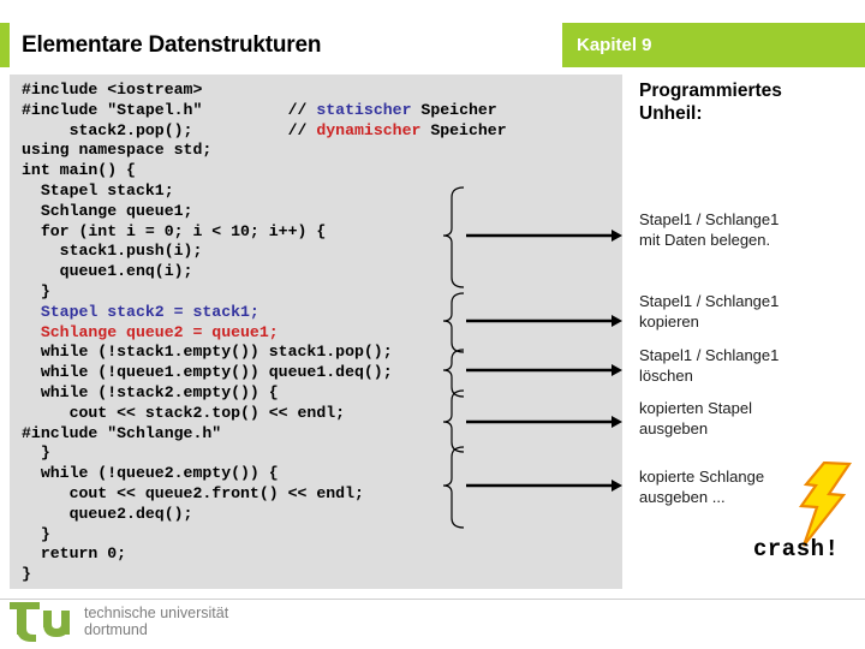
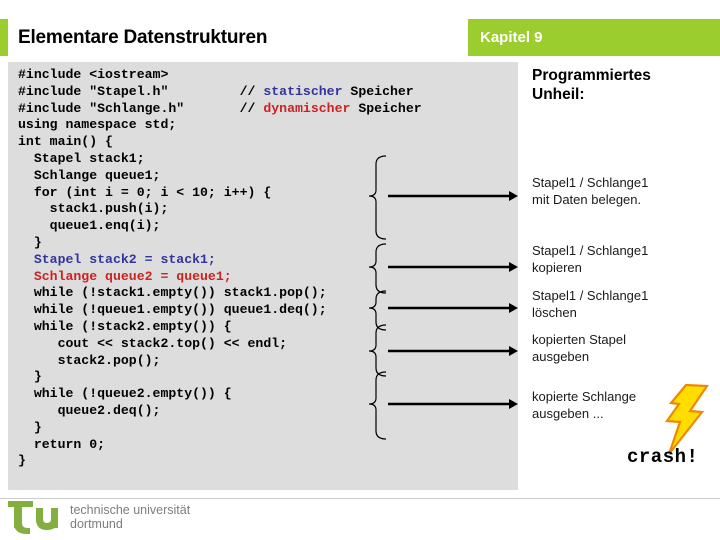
  Elementare Datenstrukturen
  Kapitel 9
  #include <iostream>
  #include "Stapel.h" // statischer Speicher
- stack2.pop(); // dynamischer Speicher
+ #include "Schlange.h" // dynamischer Speicher
  using namespace std;
  int main() {
  Stapel stack1;
  Schlange queue1;
  for (int i = 0; i < 10; i++) {
  stack1.push(i);
  queue1.enq(i);
  }
  Stapel stack2 = stack1;
  Schlange queue2 = queue1;
  while (!stack1.empty()) stack1.pop();
  while (!queue1.empty()) queue1.deq();
  while (!stack2.empty()) {
  cout << stack2.top() << endl;
- #include "Schlange.h"
+ stack2.pop();
  }
  while (!queue2.empty()) {
- cout << queue2.front() << endl;
  queue2.deq();
  }
  return 0;
  }
  Programmiertes
  Unheil:
  Stapel1 / Schlange1
  mit Daten belegen.
  Stapel1 / Schlange1
  kopieren
  Stapel1 / Schlange1
  löschen
  kopierten Stapel
  ausgeben
  kopierte Schlange
  ausgeben ...
  crash!
  technische universität
  dortmund
